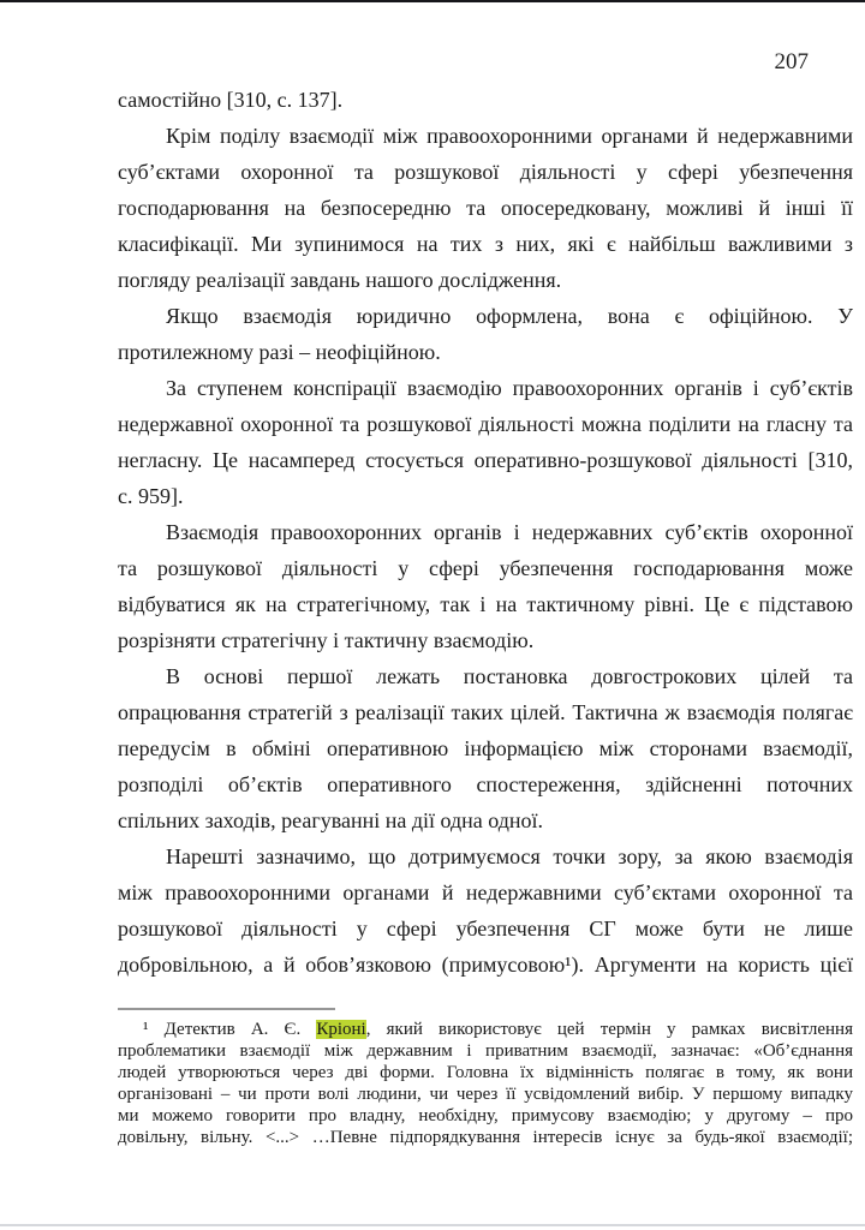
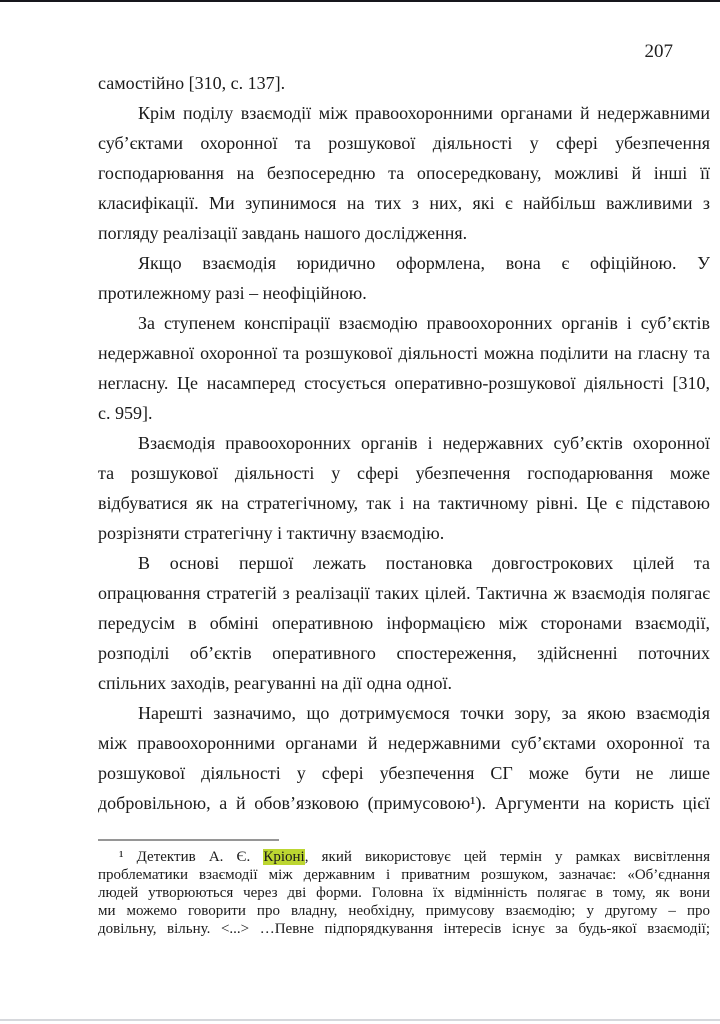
  207
  самостійно [310, с. 137].
  Крім поділу взаємодії між правоохоронними органами й недержавними
  суб’єктами охоронної та розшукової діяльності у сфері убезпечення
  господарювання на безпосередню та опосередковану, можливі й інші її
  класифікації. Ми зупинимося на тих з них, які є найбільш важливими з
  погляду реалізації завдань нашого дослідження.
  Якщо взаємодія юридично оформлена, вона є офіційною. У
  протилежному разі – неофіційною.
  За ступенем конспірації взаємодію правоохоронних органів і суб’єктів
  недержавної охоронної та розшукової діяльності можна поділити на гласну та
  негласну. Це насамперед стосується оперативно-розшукової діяльності [310,
  с. 959].
  Взаємодія правоохоронних органів і недержавних суб’єктів охоронної
  та розшукової діяльності у сфері убезпечення господарювання може
  відбуватися як на стратегічному, так і на тактичному рівні. Це є підставою
  розрізняти стратегічну і тактичну взаємодію.
  В основі першої лежать постановка довгострокових цілей та
  опрацювання стратегій з реалізації таких цілей. Тактична ж взаємодія полягає
  передусім в обміні оперативною інформацією між сторонами взаємодії,
  розподілі об’єктів оперативного спостереження, здійсненні поточних
  спільних заходів, реагуванні на дії одна одної.
  Нарешті зазначимо, що дотримуємося точки зору, за якою взаємодія
  між правоохоронними органами й недержавними суб’єктами охоронної та
  розшукової діяльності у сфері убезпечення СГ може бути не лише
  добровільною, а й обов’язковою (примусовою¹). Аргументи на користь цієї
  ¹ Детектив А. Є. Кріоні, який використовує цей термін у рамках висвітлення
- проблематики взаємодії між державним і приватним взаємодії, зазначає: «Об’єднання
+ проблематики взаємодії між державним і приватним розшуком, зазначає: «Об’єднання
  людей утворюються через дві форми. Головна їх відмінність полягає в тому, як вони
- організовані – чи проти волі людини, чи через її усвідомлений вибір. У першому випадку
  ми можемо говорити про владну, необхідну, примусову взаємодію; у другому – про
  довільну, вільну. <...> …Певне підпорядкування інтересів існує за будь-якої взаємодії;
